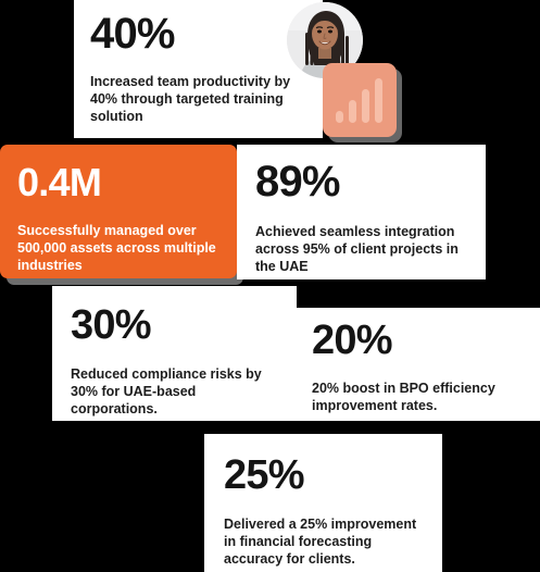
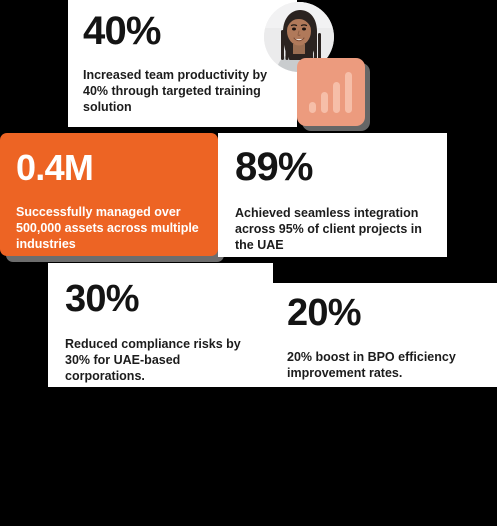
  40%
  Increased team productivity by
  40% through targeted training
  solution
  0.4M
  Successfully managed over
  500,000 assets across multiple
  industries
  89%
  Achieved seamless integration
  across 95% of client projects in
  the UAE
  30%
  Reduced compliance risks by
  30% for UAE-based
  corporations.
  20%
  20% boost in BPO efficiency
  improvement rates.
- 25%
- Delivered a 25% improvement
- in financial forecasting
- accuracy for clients.
